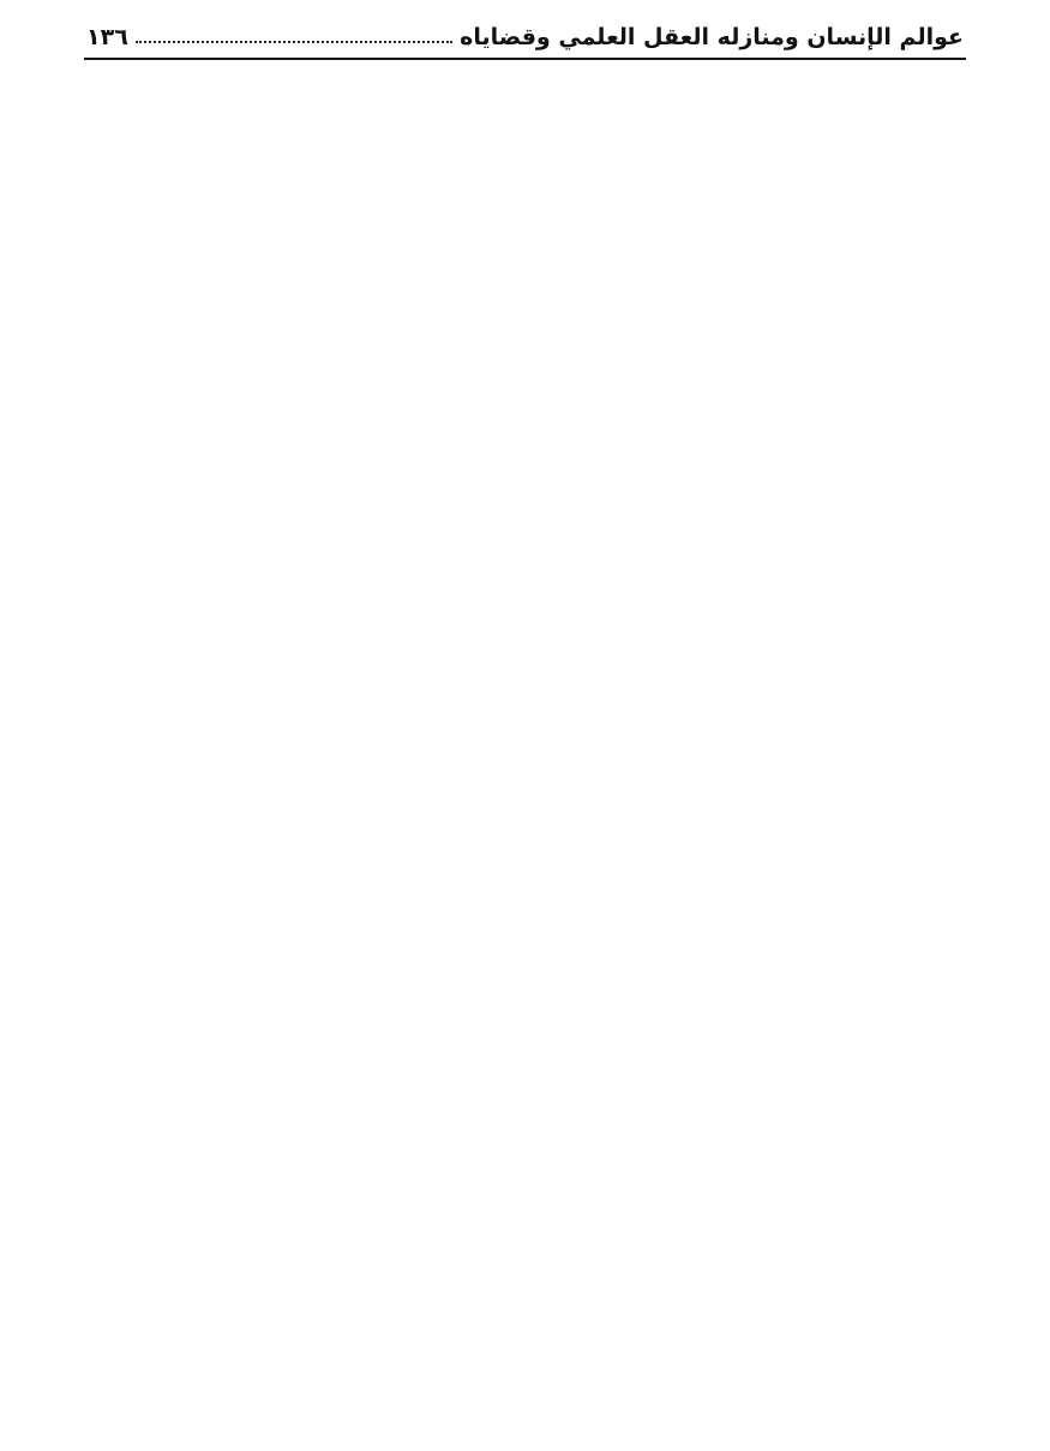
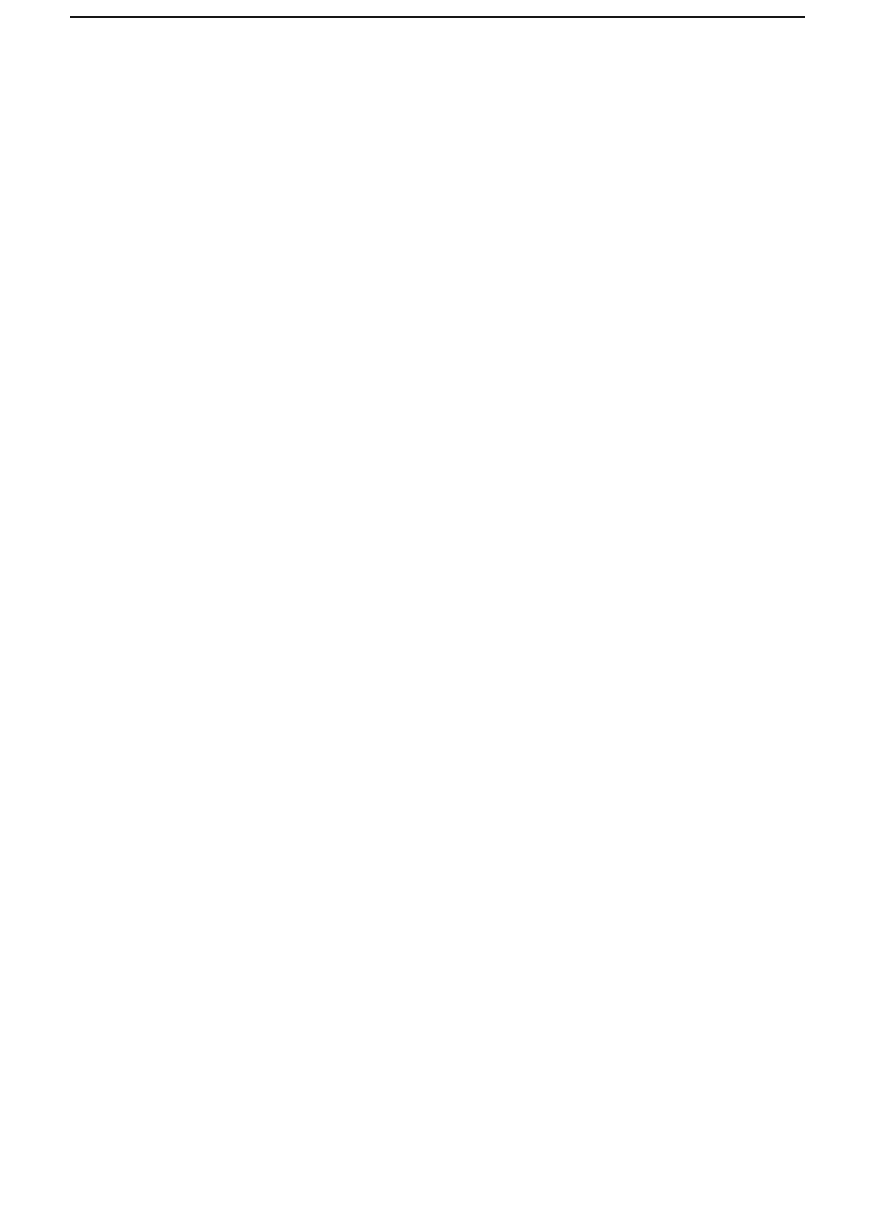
- عوالم الإنسان ومنازله العقل العلمي وقضاياه
- ١٣٦
